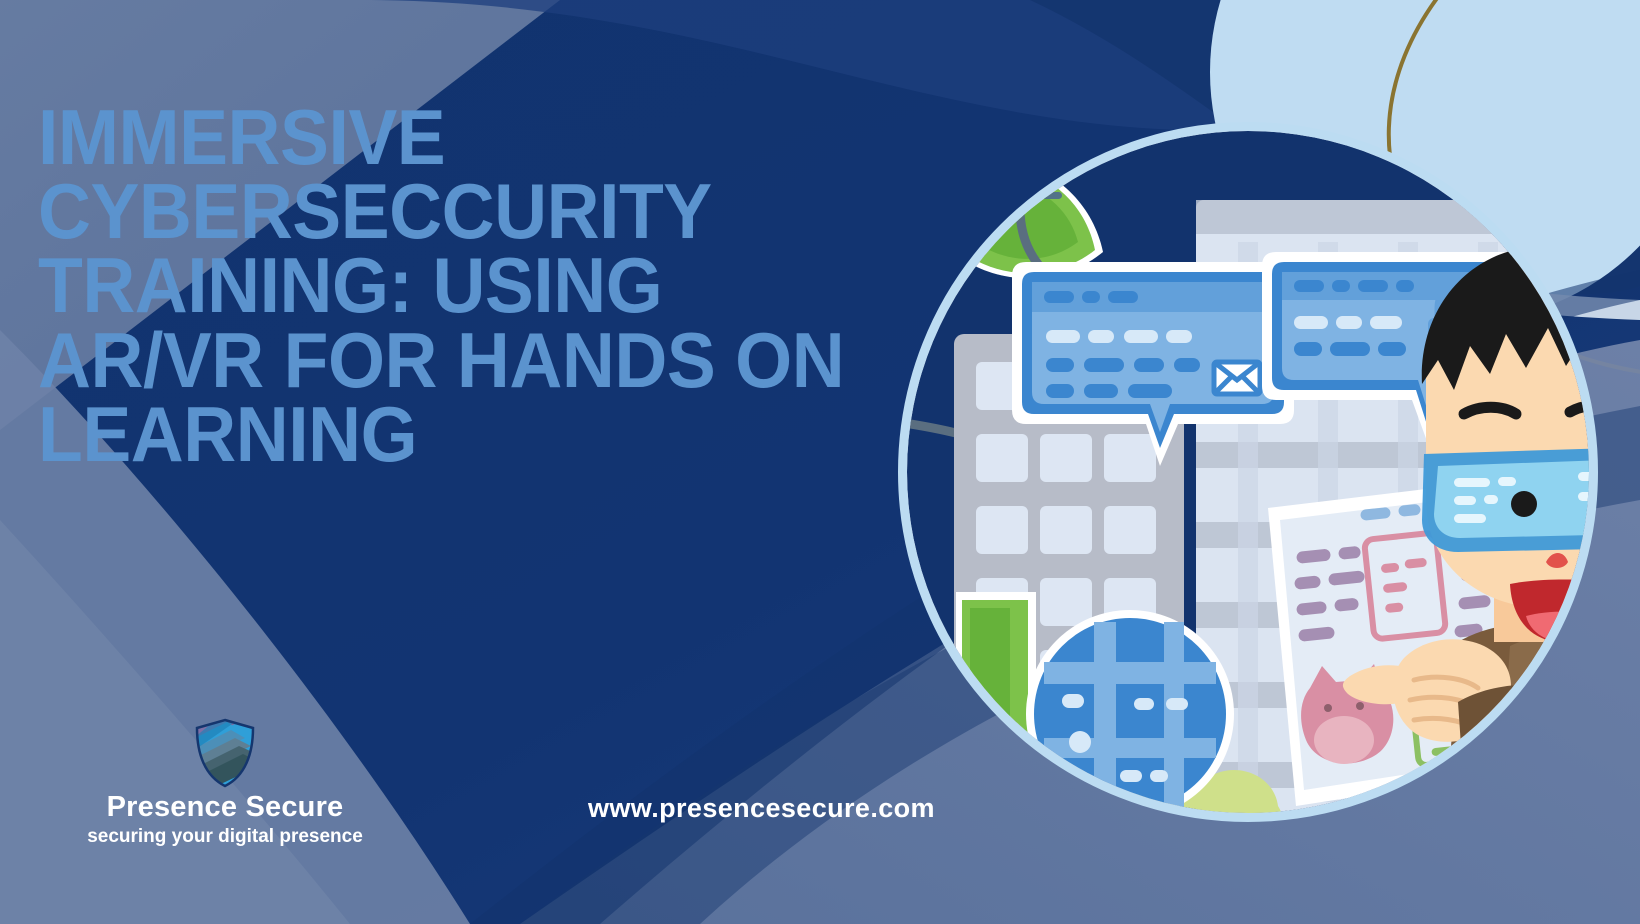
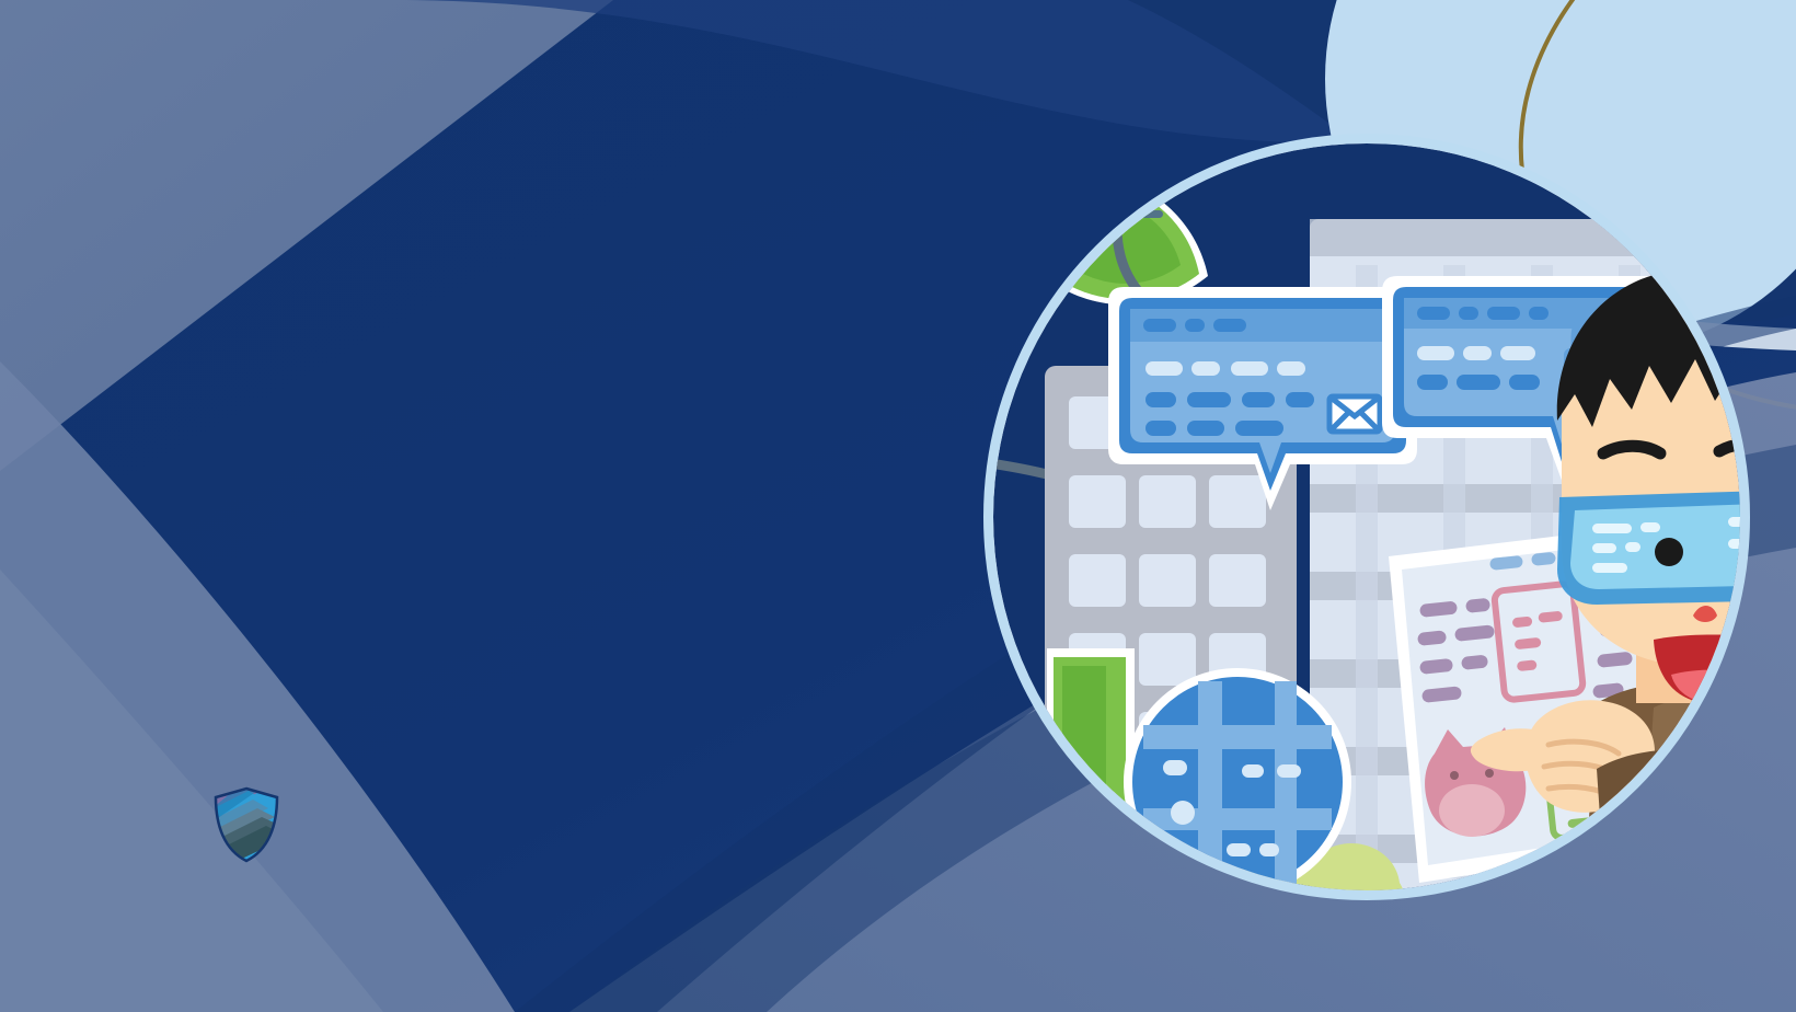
- IMMERSIVE CYBERSECCURITY TRAINING: USING AR/VR FOR HANDS ON LEARNING
- Presence Secure
- securing your digital presence
- www.presencesecure.com
